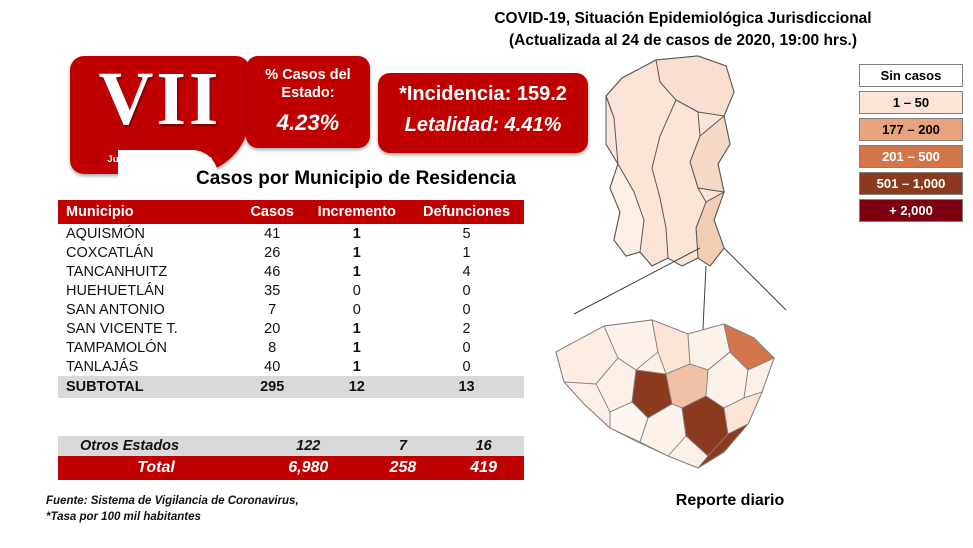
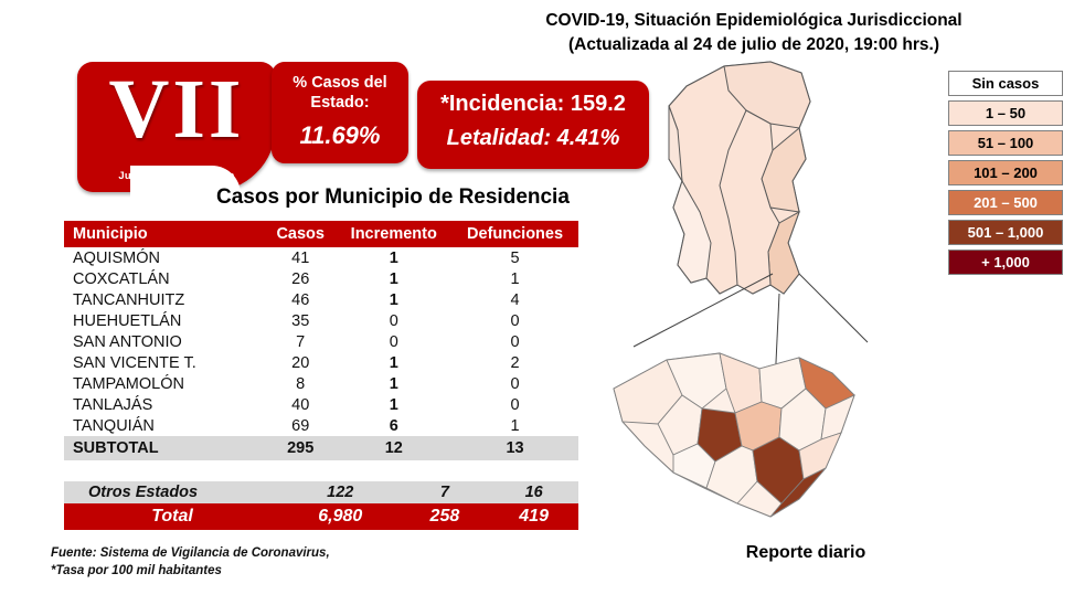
  COVID-19, Situación Epidemiológica Jurisdiccional
- (Actualizada al 24 de casos de 2020, 19:00 hrs.)
+ (Actualizada al 24 de julio de 2020, 19:00 hrs.)
  VII
  % Casos del Estado:
- 4.23%
+ 11.69%
  *Incidencia: 159.2
  Letalidad: 4.41%
  Casos por Municipio de Residencia
  Municipio	Casos	Incremento	Defunciones
  AQUISMÓN	41	1	5
  COXCATLÁN	26	1	1
  TANCANHUITZ	46	1	4
  HUEHUETLÁN	35	0	0
  SAN ANTONIO	7	0	0
  SAN VICENTE T.	20	1	2
  TAMPAMOLÓN	8	1	0
  TANLAJÁS	40	1	0
+ TANQUIÁN	69	6	1
  SUBTOTAL	295	12	13
  Otros Estados	122	7	16
  Total	6,980	258	419
  Fuente: Sistema de Vigilancia de Coronavirus,
  *Tasa por 100 mil habitantes
  Sin casos
  1 – 50
+ 51 – 100
- 177 – 200
+ 101 – 200
  201 – 500
  501 – 1,000
- + 2,000
+ + 1,000
  Reporte diario
